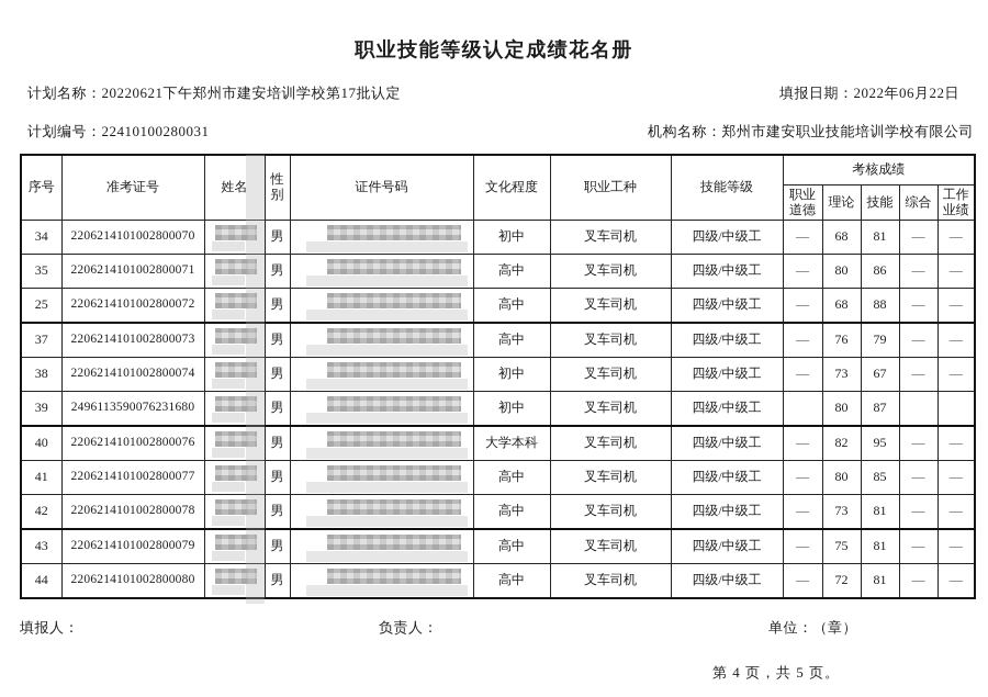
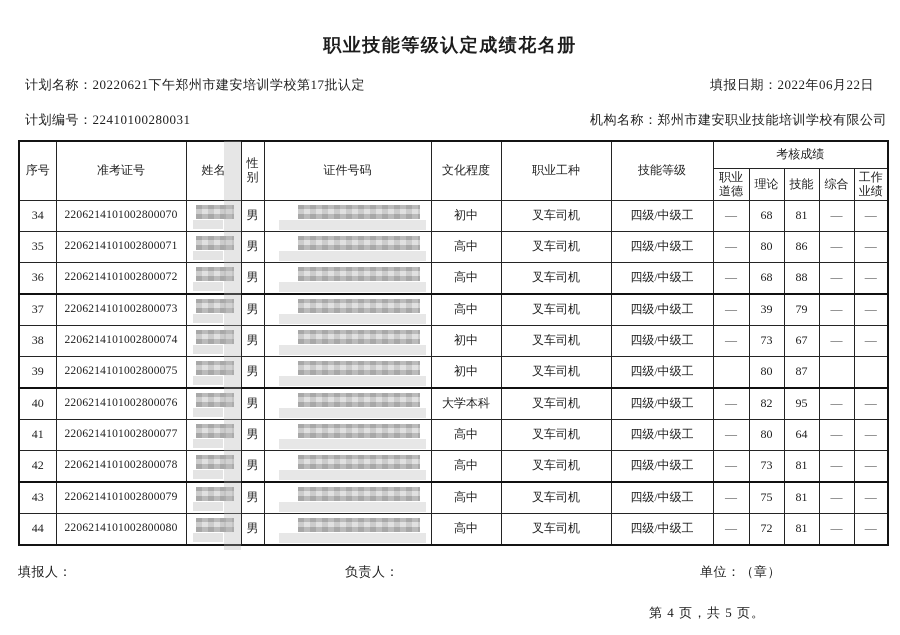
  职业技能等级认定成绩花名册
  计划名称：20220621下午郑州市建安培训学校第17批认定
  填报日期：2022年06月22日
  计划编号：22410100280031
  机构名称：郑州市建安职业技能培训学校有限公司
  序号	准考证号	姓名	性别	证件号码	文化程度	职业工种	技能等级	考核成绩
  职业道德	理论	技能	综合	工作业绩
  34	2206214101002800070		男		初中	叉车司机	四级/中级工	—	68	81	—	—
  35	2206214101002800071		男		高中	叉车司机	四级/中级工	—	80	86	—	—
- 25	2206214101002800072		男		高中	叉车司机	四级/中级工	—	68	88	—	—
+ 36	2206214101002800072		男		高中	叉车司机	四级/中级工	—	68	88	—	—
- 37	2206214101002800073		男		高中	叉车司机	四级/中级工	—	76	79	—	—
+ 37	2206214101002800073		男		高中	叉车司机	四级/中级工	—	39	79	—	—
  38	2206214101002800074		男		初中	叉车司机	四级/中级工	—	73	67	—	—
- 39	2496113590076231680		男		初中	叉车司机	四级/中级工		80	87
+ 39	2206214101002800075		男		初中	叉车司机	四级/中级工		80	87
  40	2206214101002800076		男		大学本科	叉车司机	四级/中级工	—	82	95	—	—
- 41	2206214101002800077		男		高中	叉车司机	四级/中级工	—	80	85	—	—
+ 41	2206214101002800077		男		高中	叉车司机	四级/中级工	—	80	64	—	—
  42	2206214101002800078		男		高中	叉车司机	四级/中级工	—	73	81	—	—
  43	2206214101002800079		男		高中	叉车司机	四级/中级工	—	75	81	—	—
  44	2206214101002800080		男		高中	叉车司机	四级/中级工	—	72	81	—	—
  填报人：
  负责人：
  单位：（章）
  第 4 页，共 5 页。
